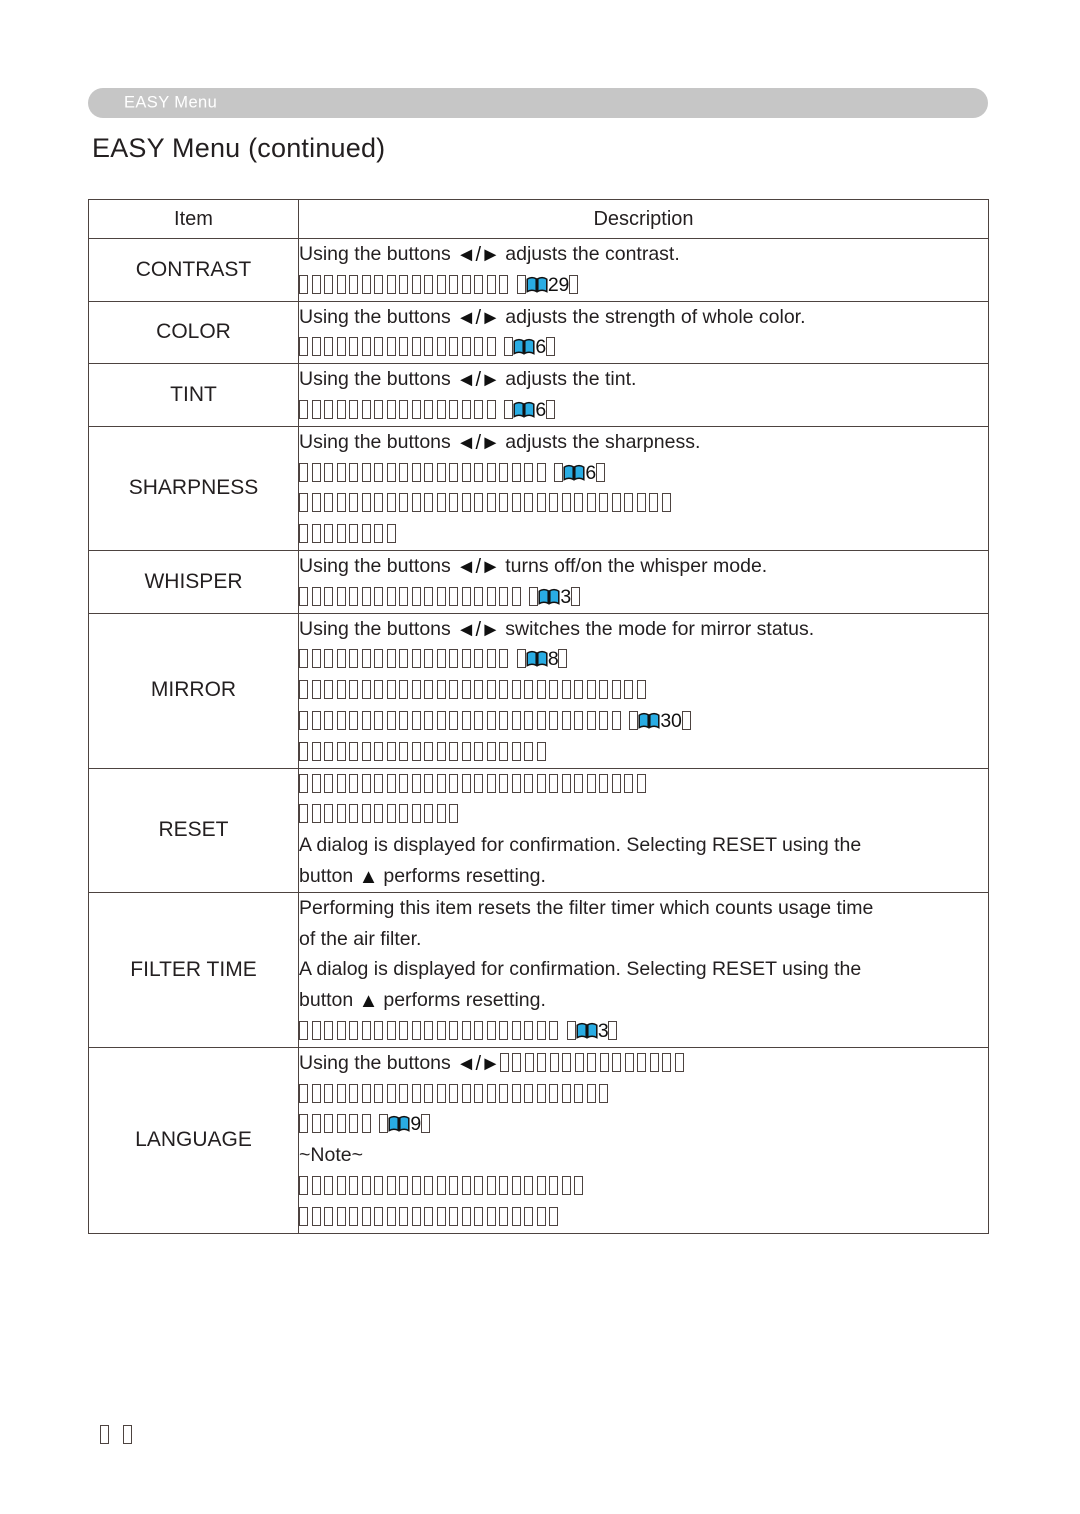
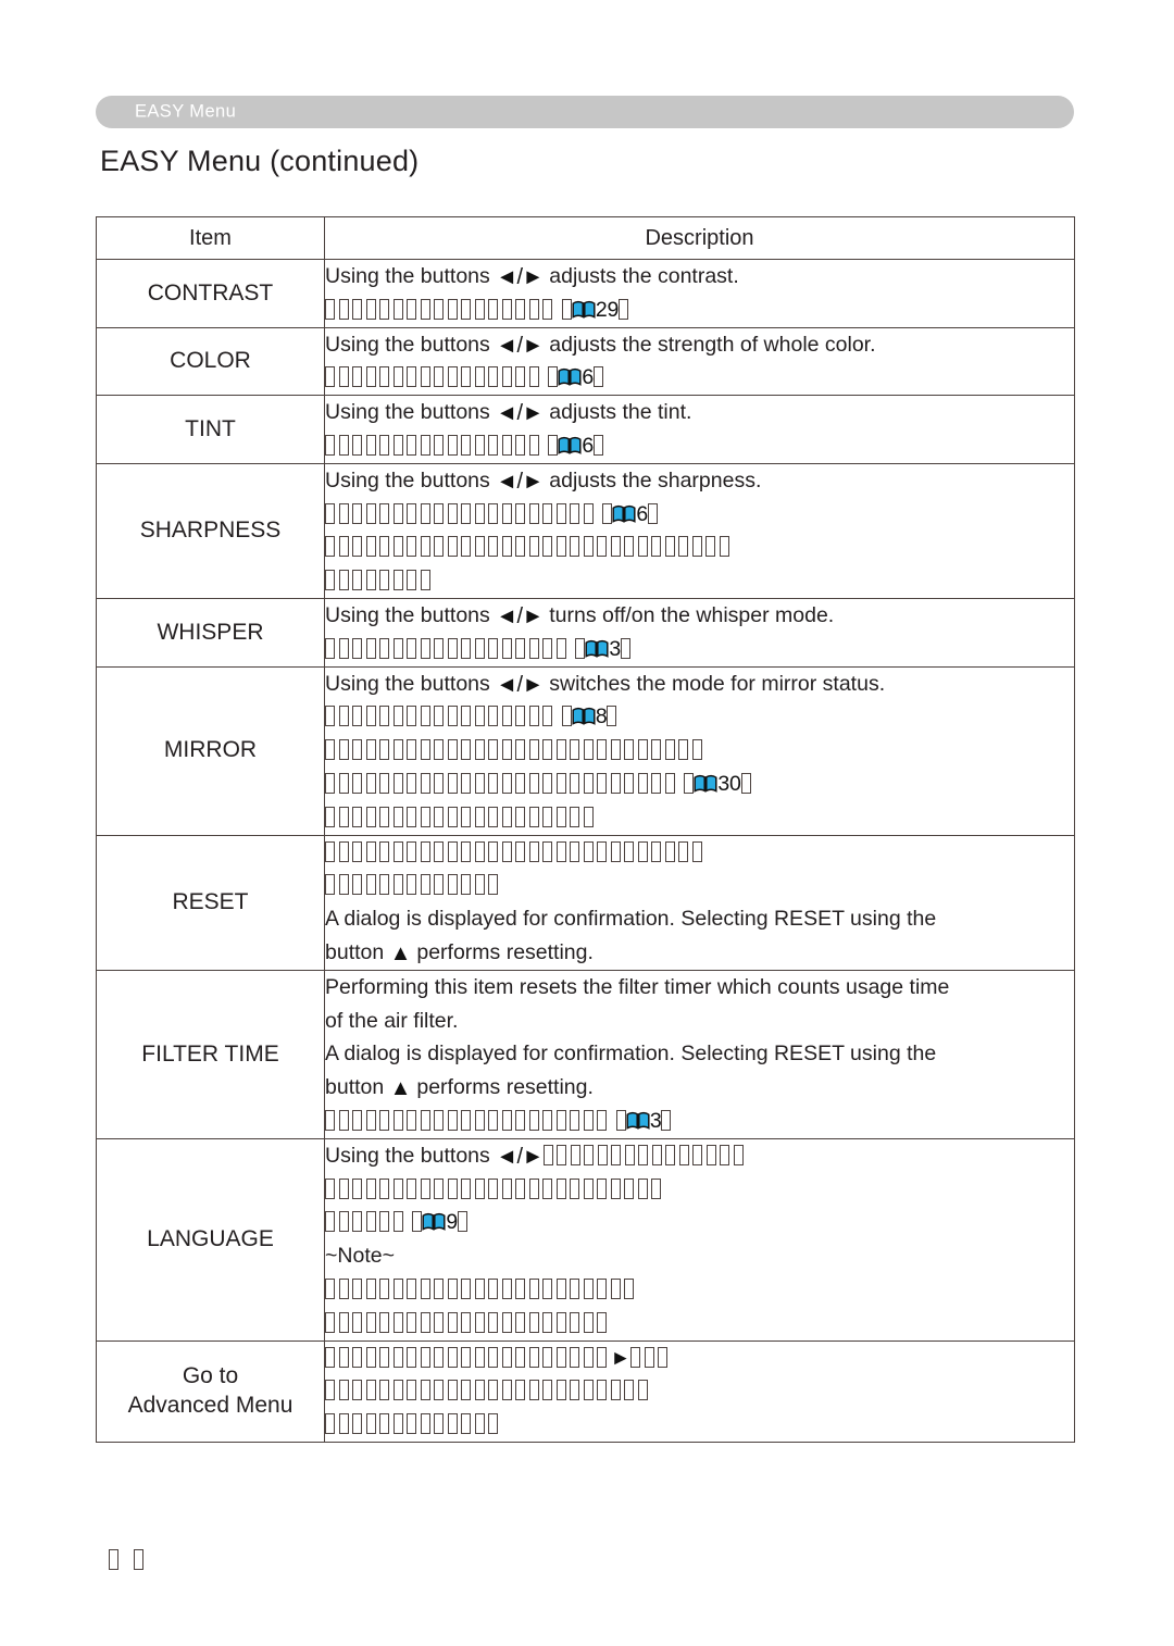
  EASY Menu
  EASY Menu (continued)
  Item	Description
  CONTRAST	Using the buttons ◄/► adjusts the contrast. 29
  COLOR	Using the buttons ◄/► adjusts the strength of whole color. 6
  TINT	Using the buttons ◄/► adjusts the tint. 6
  SHARPNESS	Using the buttons ◄/► adjusts the sharpness. 6
  WHISPER	Using the buttons ◄/► turns off/on the whisper mode. 3
  MIRROR	Using the buttons ◄/► switches the mode for mirror status. 8 30
  RESET	A dialog is displayed for confirmation. Selecting RESET using thebutton ▲ performs resetting.
  FILTER TIME	Performing this item resets the filter timer which counts usage timeof the air filter.A dialog is displayed for confirmation. Selecting RESET using thebutton ▲ performs resetting. 3
  LANGUAGE	Using the buttons ◄/► 9~Note~
+ Go toAdvanced Menu	►
